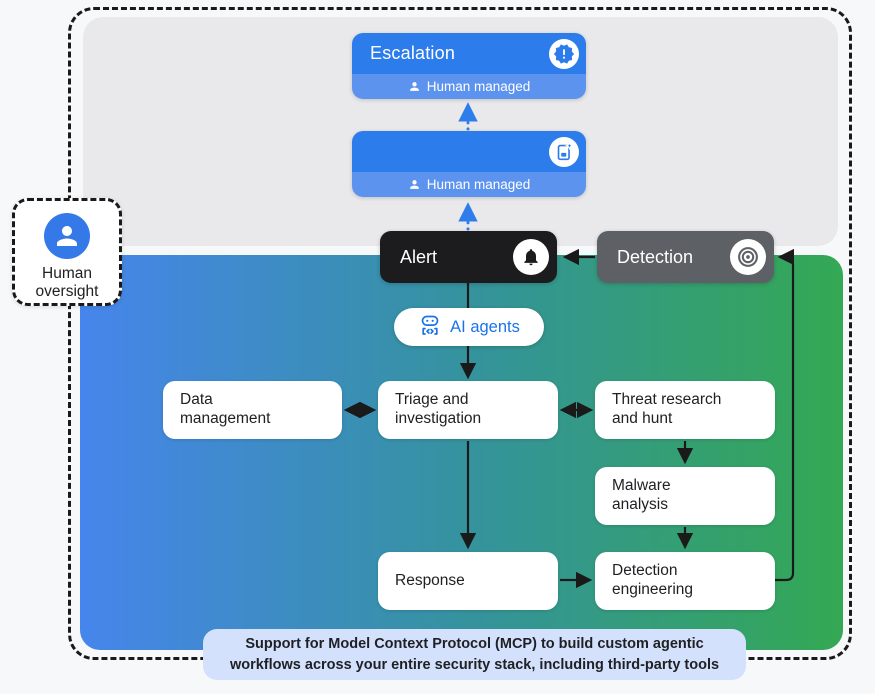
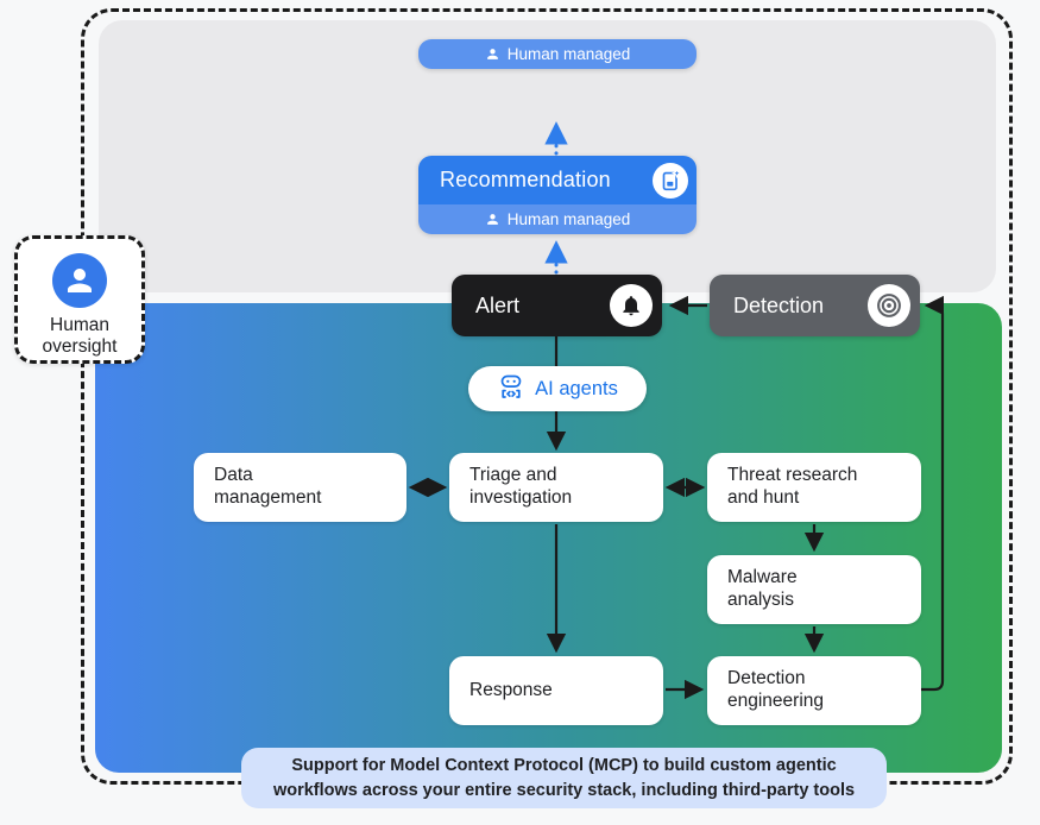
  Human
  oversight
- Escalation
  Human managed
+ Recommendation
  Human managed
  Alert
  Detection
  AI agents
  Data
  management
  Triage and
  investigation
  Threat research
  and hunt
  Malware
  analysis
  Response
  Detection
  engineering
  Support for Model Context Protocol (MCP) to build custom agentic
  workflows across your entire security stack, including third-party tools
